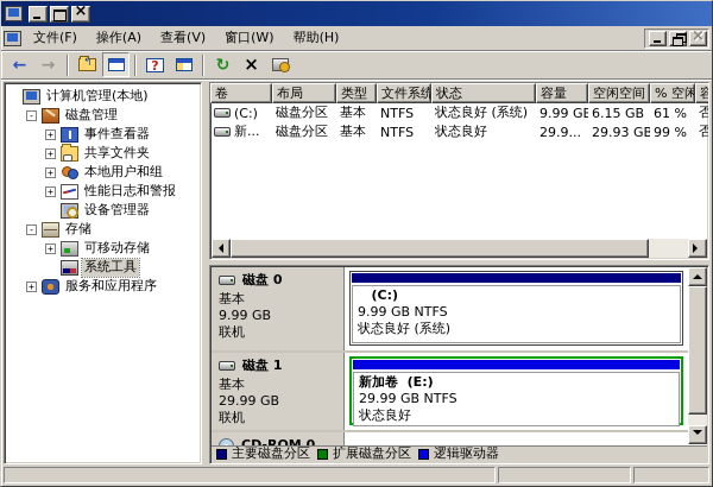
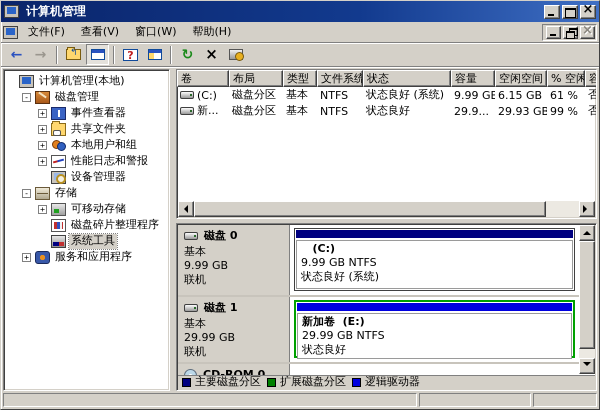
+ 计算机管理
  文件(F)
- 操作(A)
  查看(V)
  窗口(W)
  帮助(H)
  ←
  →
  ↻
  ×
  计算机管理(本地)
  -
  磁盘管理
  +
  事件查看器
  +
  共享文件夹
  +
  本地用户和组
  +
  性能日志和警报
  设备管理器
  -
  存储
  +
  可移动存储
+ 磁盘碎片整理程序
  系统工具
  +
  服务和应用程序
  卷
  布局
  类型
  文件系统
  状态
  容量
  空闲空间
  % 空闲
  (C:)
  磁盘分区
  基本
  NTFS
  状态良好 (系统)
  9.99 GB
  6.15 GB
  61 %
  否
  新...
  磁盘分区
  基本
  NTFS
  状态良好
  29.9...
  29.93 GB
  99 %
  否
  磁盘 0
  基本
  9.99 GB
  联机
  (C:)
  9.99 GB NTFS
  状态良好 (系统)
  磁盘 1
  基本
  29.99 GB
  联机
  新加卷 (E:)
  29.99 GB NTFS
  状态良好
  主要磁盘分区
  扩展磁盘分区
  逻辑驱动器
